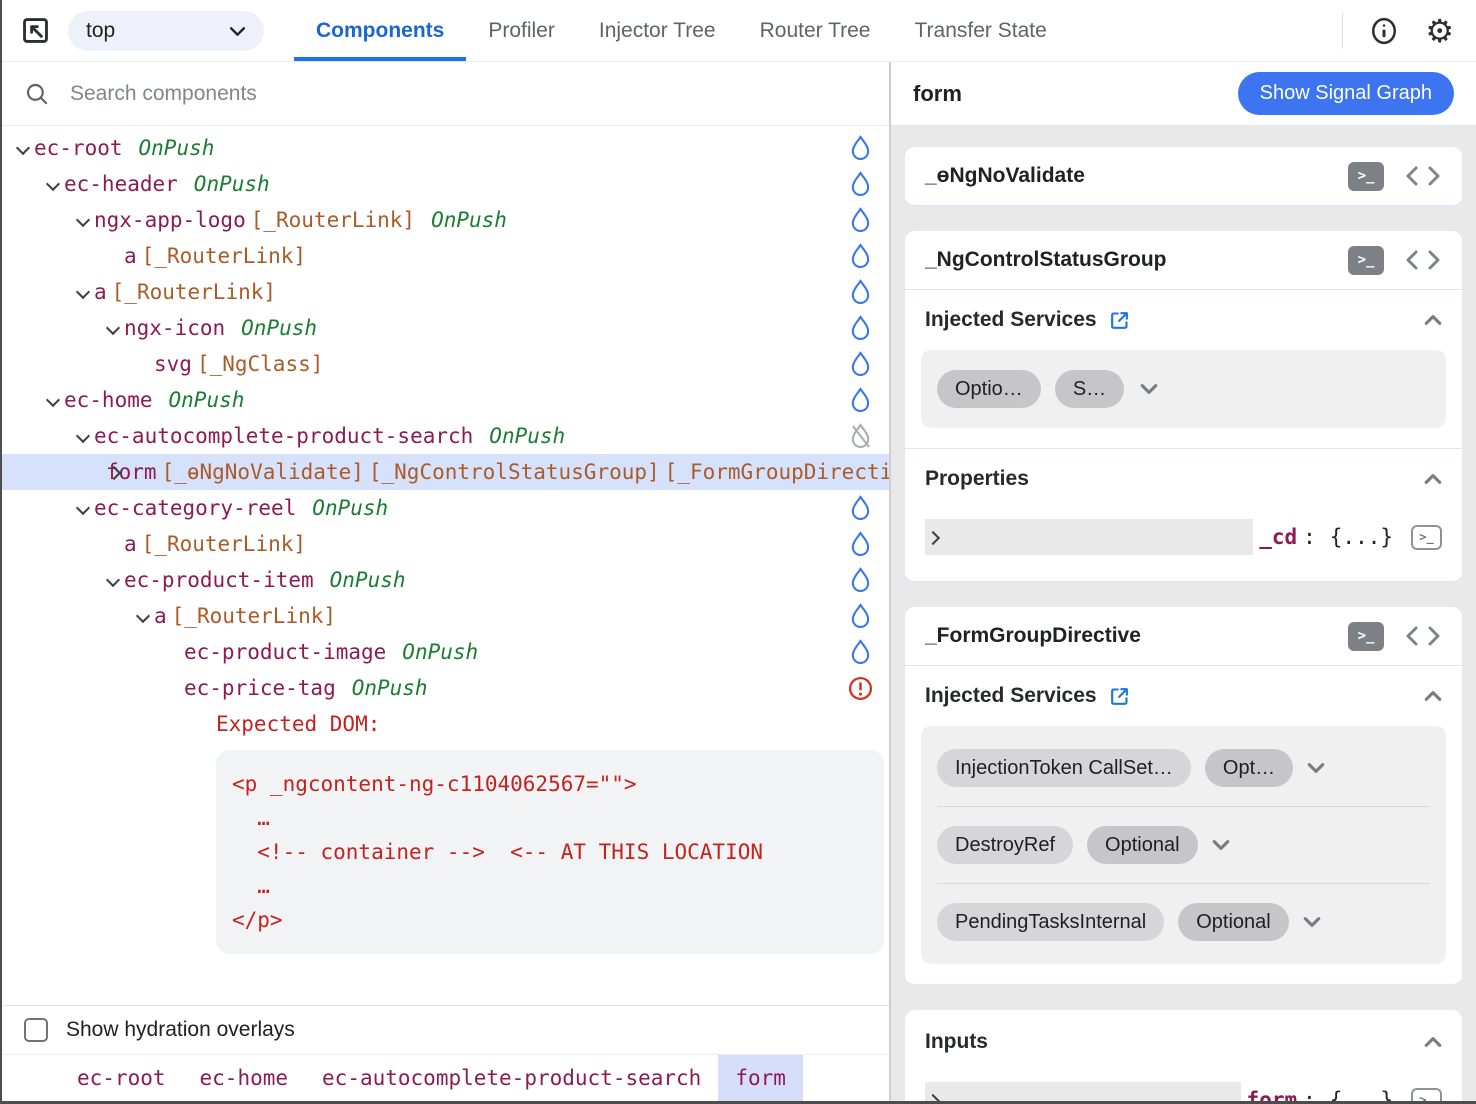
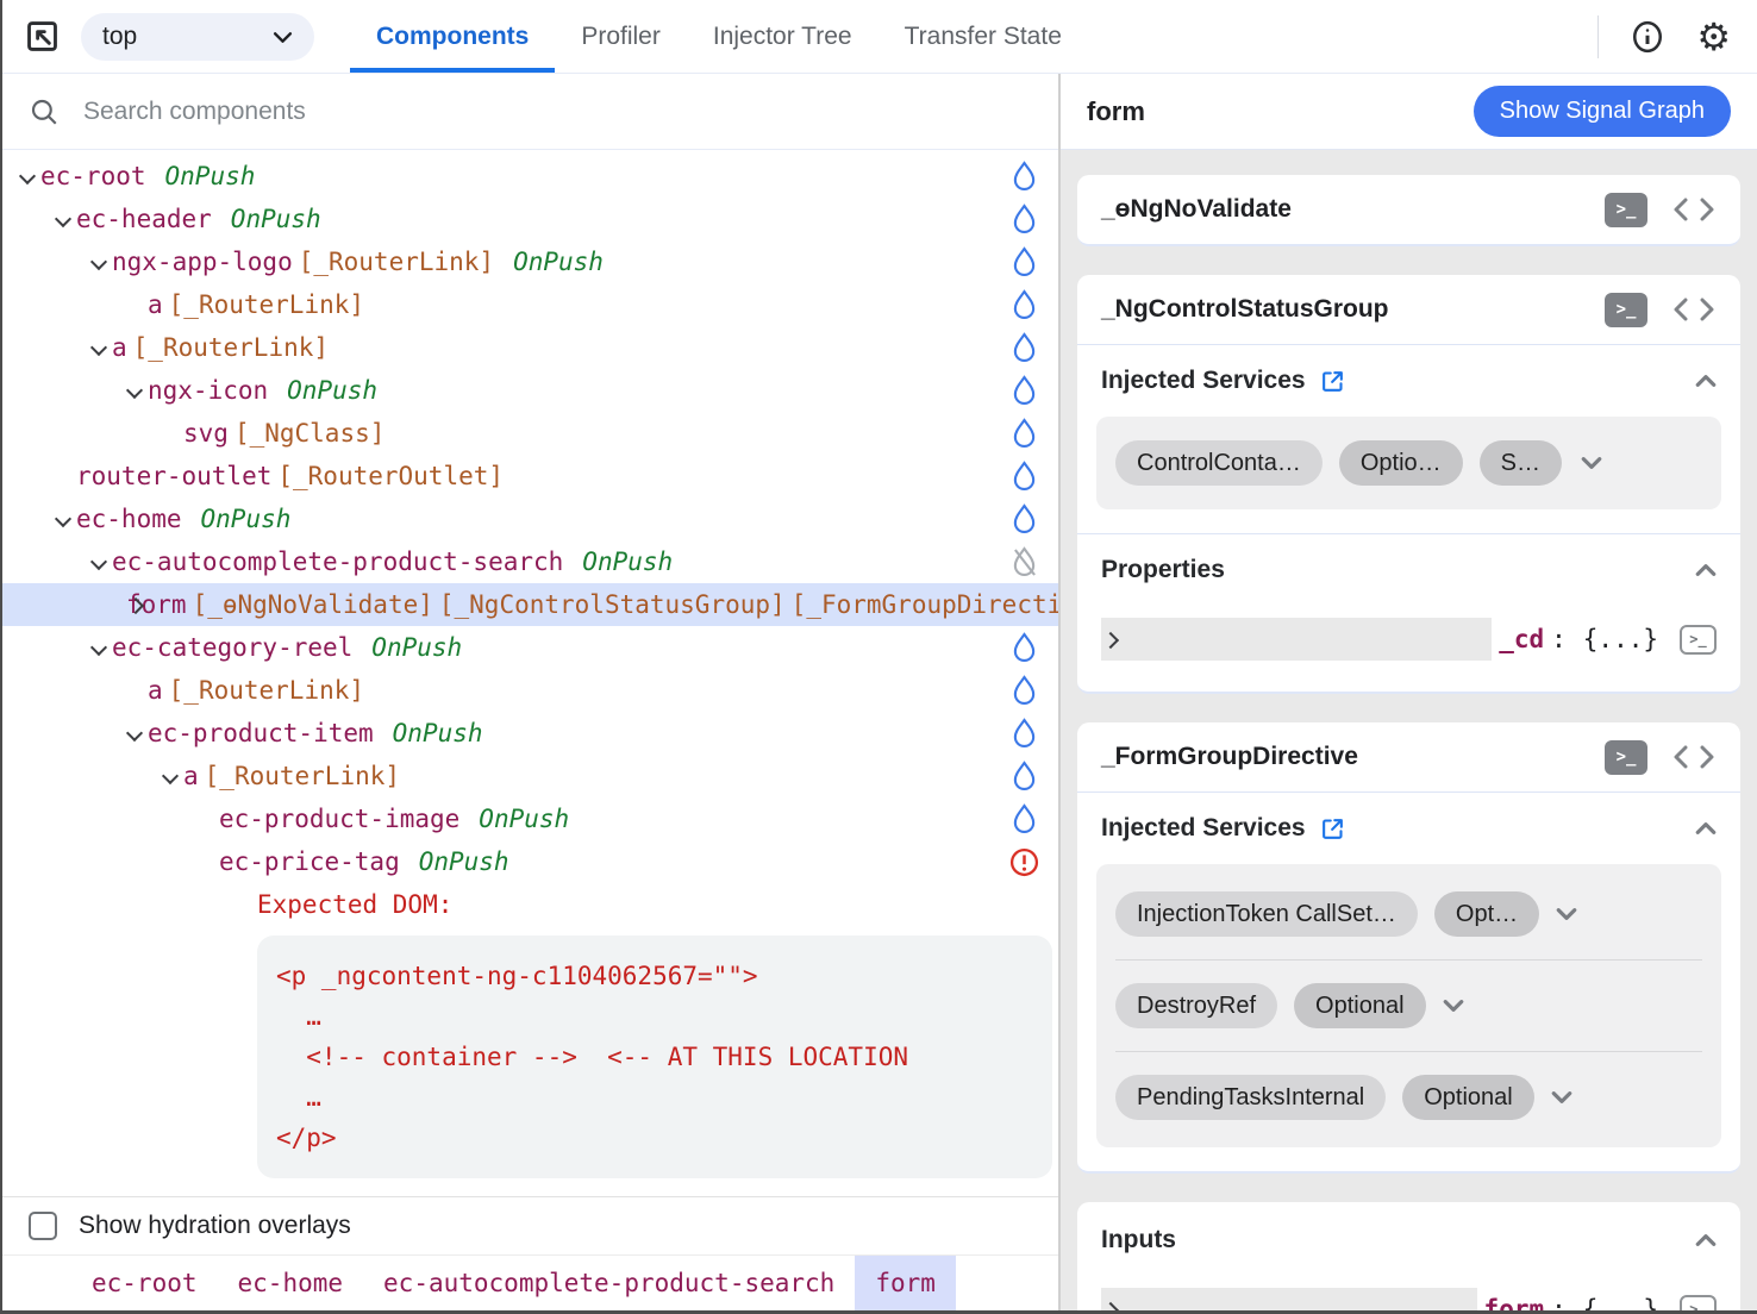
  top
  Components
  Profiler
  Injector Tree
- Router Tree
  Transfer State
  ⚙
  Search components
  ec-root
  OnPush
  ec-header
  OnPush
  ngx-app-logo
  [_RouterLink]
  OnPush
  a
  [_RouterLink]
  a
  [_RouterLink]
  ngx-icon
  OnPush
  svg
  [_NgClass]
+ router-outlet
+ [_RouterOutlet]
  ec-home
  OnPush
  ec-autocomplete-product-search
  OnPush
  orm
  [_ɵNgNoValidate] [_NgControlStatusGroup] [_FormGroupDirecti
  ec-category-reel
  OnPush
  a
  [_RouterLink]
  ec-product-item
  OnPush
  a
  [_RouterLink]
  ec-product-image
  OnPush
  ec-price-tag
  OnPush
  Expected DOM:
  <p _ngcontent-ng-c1104062567="">
  …
  <!-- container --> <-- AT THIS LOCATION
  …
  </p>
  Show hydration overlays
  ec-root
  ec-home
  ec-autocomplete-product-search
  form
  form
  Show Signal Graph
  _ɵNgNoValidate
  _NgControlStatusGroup
  Injected Services
+ ControlConta…
  Optio…
  S…
  Properties
  _cd
  :
  {...}
  _FormGroupDirective
  Injected Services
  InjectionToken CallSet…
  Opt…
  DestroyRef
  Optional
  PendingTasksInternal
  Optional
  Inputs
  form
  :
  {...}
